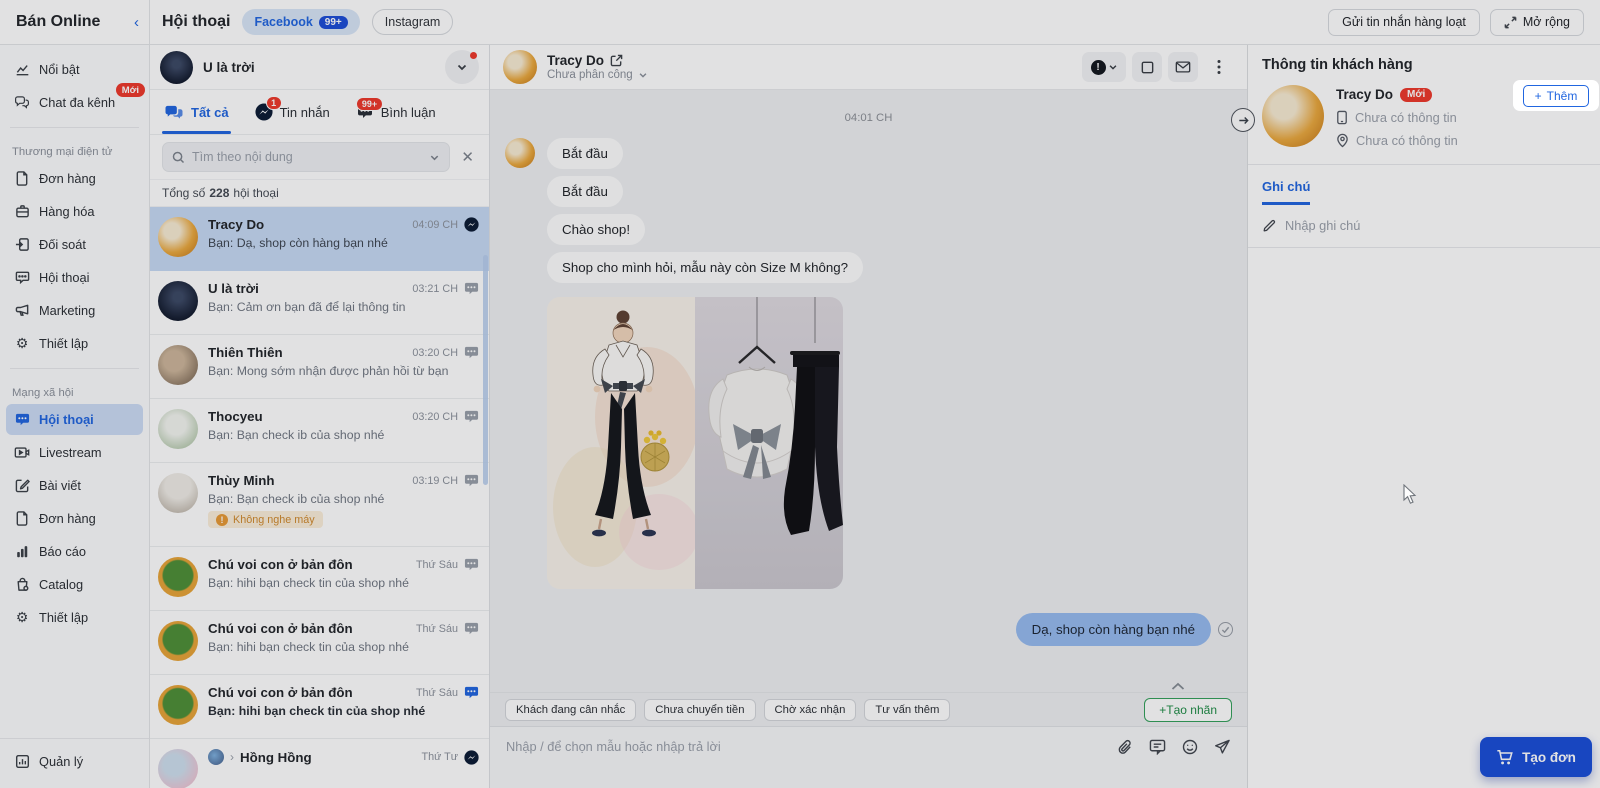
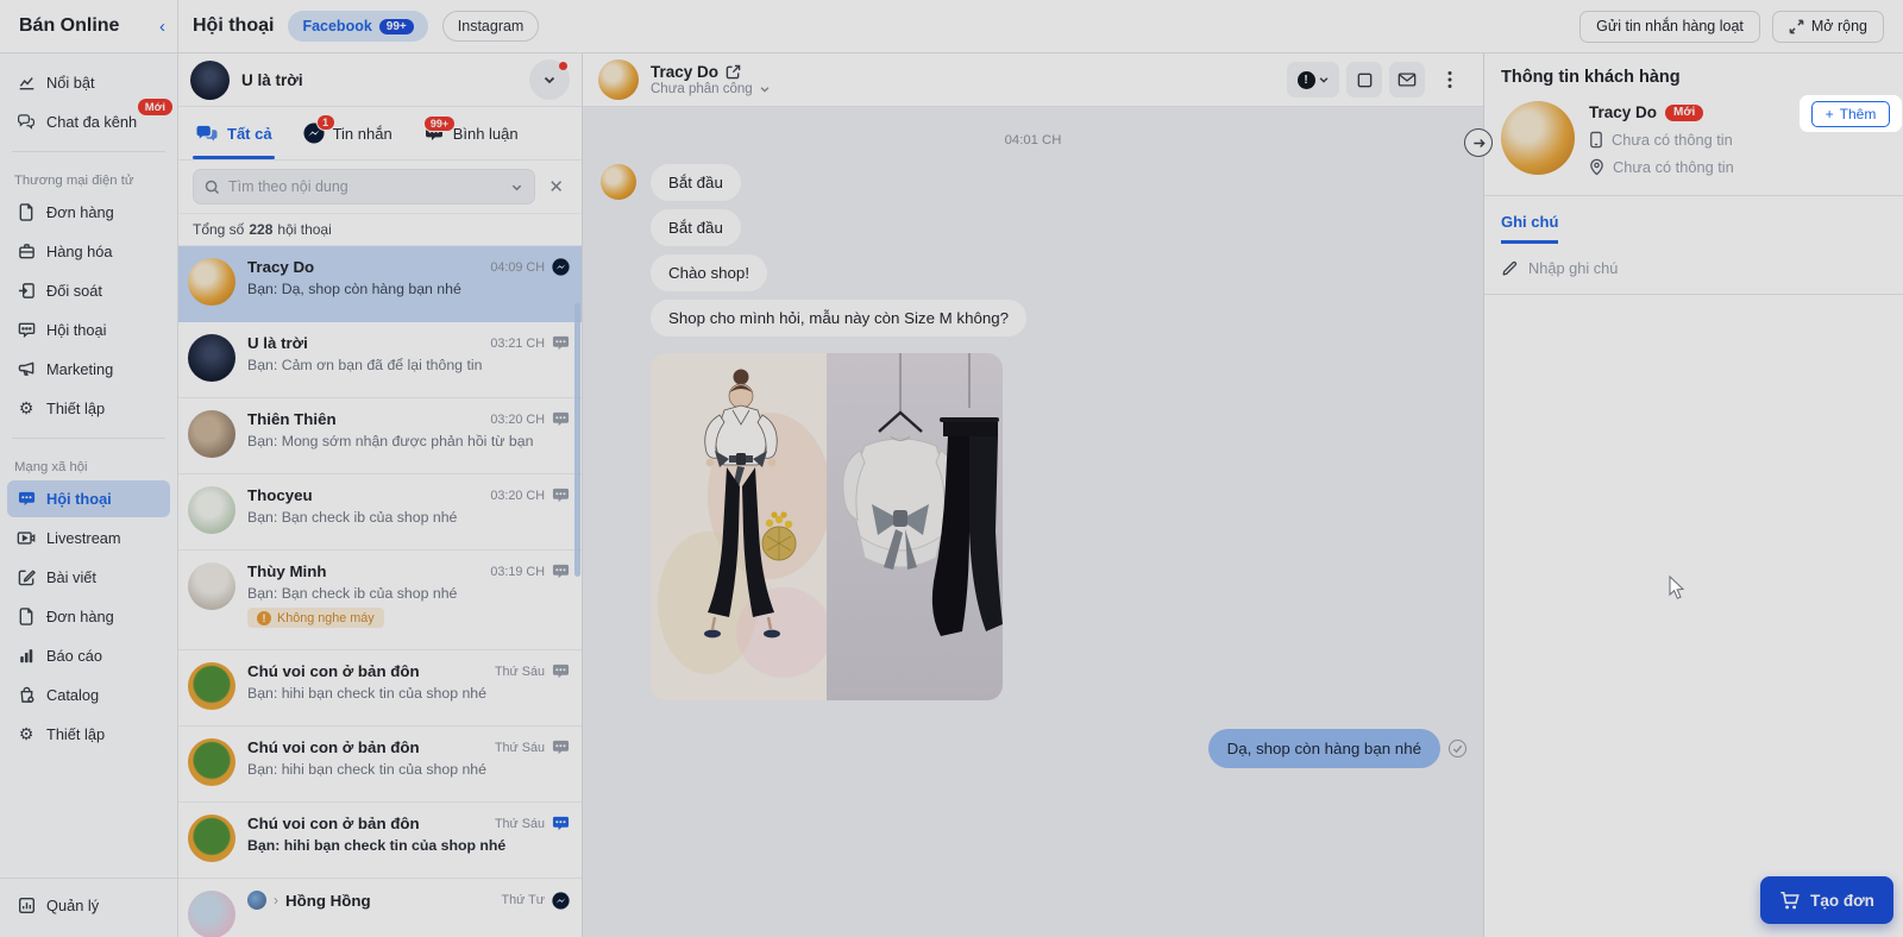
  Bán Online
  ‹
  Hội thoại
  Facebook
  99+
  Instagram
  Gửi tin nhắn hàng loạt
  Mở rộng
  Nổi bật
  Chat đa kênh
  Mới
  Thương mại điện tử
  Đơn hàng
  Hàng hóa
  Đối soát
  Hội thoại
  Marketing
  ⚙
  Thiết lập
  Mạng xã hội
  Hội thoại
  Livestream
  Bài viết
  Đơn hàng
  Báo cáo
  Catalog
  ⚙
  Thiết lập
  Quản lý
  U là trời
  Tất cả
  1
  Tin nhắn
  99+
  Bình luận
  Tìm theo nội dung
  ✕
  Tổng số
  228
  hội thoại
  Tracy Do
  04:09 CH
  Bạn: Dạ, shop còn hàng bạn nhé
  U là trời
  03:21 CH
  Bạn: Cảm ơn bạn đã để lại thông tin
  Thiên Thiên
  03:20 CH
  Bạn: Mong sớm nhận được phản hồi từ bạn
  Thocyeu
  03:20 CH
  Bạn: Bạn check ib của shop nhé
  Thùy Minh
  03:19 CH
  Bạn: Bạn check ib của shop nhé
  !
  Không nghe máy
  Chú voi con ở bản đôn
  Thứ Sáu
  Bạn: hihi bạn check tin của shop nhé
  Chú voi con ở bản đôn
  Thứ Sáu
  Bạn: hihi bạn check tin của shop nhé
  Chú voi con ở bản đôn
  Thứ Sáu
  Bạn: hihi bạn check tin của shop nhé
  ›
  Hồng Hồng
  Thứ Tư
  Tracy Do
  Chưa phân công
  !
  04:01 CH
  Bắt đầu
  Bắt đầu
  Chào shop!
  Shop cho mình hỏi, mẫu này còn Size M không?
  Dạ, shop còn hàng bạn nhé
- Khách đang cân nhắc
- Chưa chuyển tiền
- Chờ xác nhận
- Tư vấn thêm
- +Tạo nhãn
- Nhập / để chọn mẫu hoặc nhập trả lời
  Thông tin khách hàng
  Tracy Do
  Mới
  Chưa có thông tin
  Chưa có thông tin
  Ghi chú
  Nhập ghi chú
  Tạo đơn
  +
  Thêm
